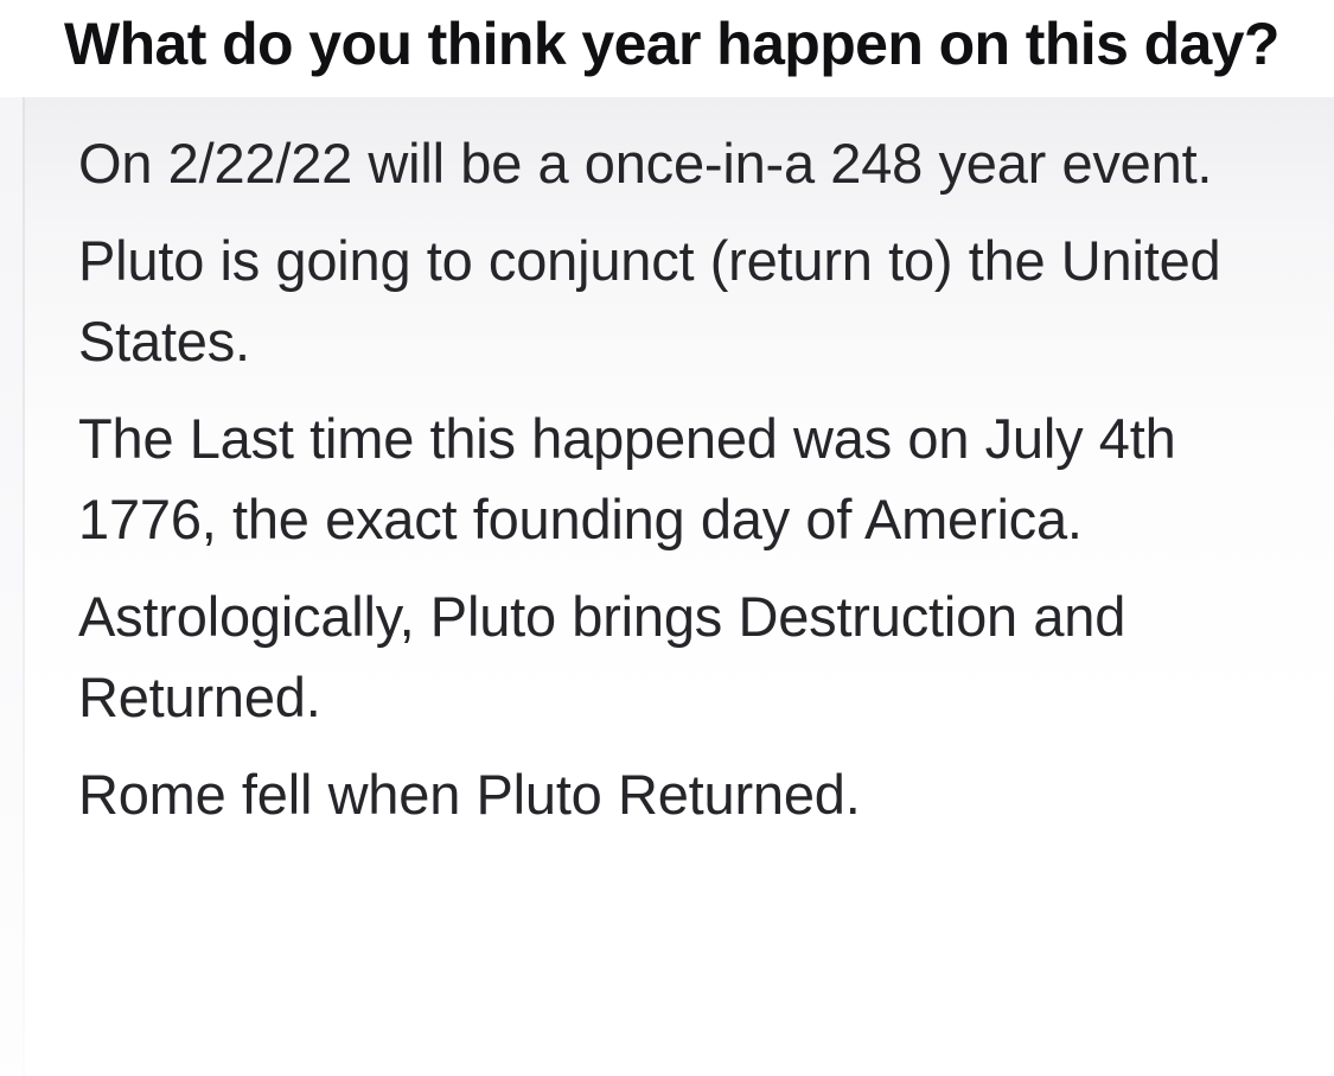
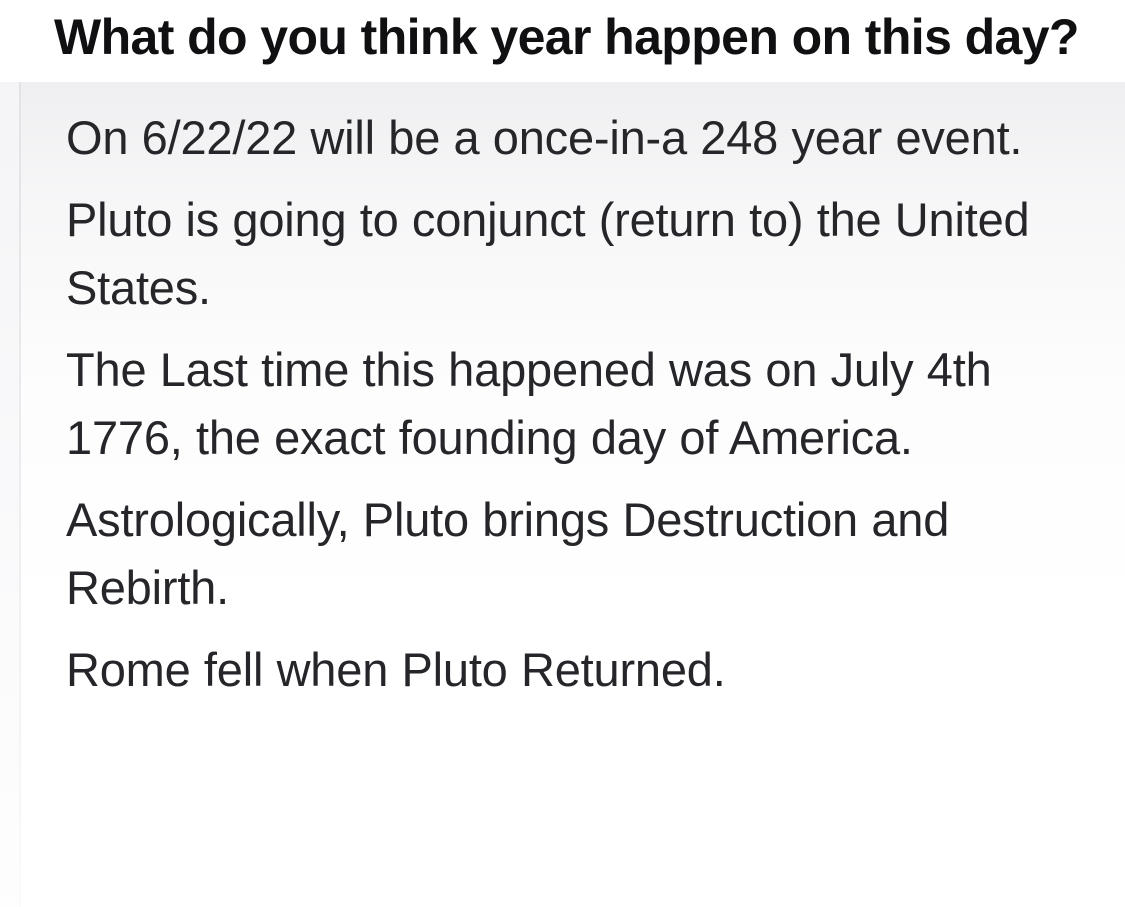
  What do you think year happen on this day?
- On 2/22/22 will be a once-in-a 248 year event.
+ On 6/22/22 will be a once-in-a 248 year event.
  Pluto is going to conjunct (return to) the United States.
  The Last time this happened was on July 4th 1776, the exact founding day of America.
- Astrologically, Pluto brings Destruction and Returned.
+ Astrologically, Pluto brings Destruction and Rebirth.
  Rome fell when Pluto Returned.
